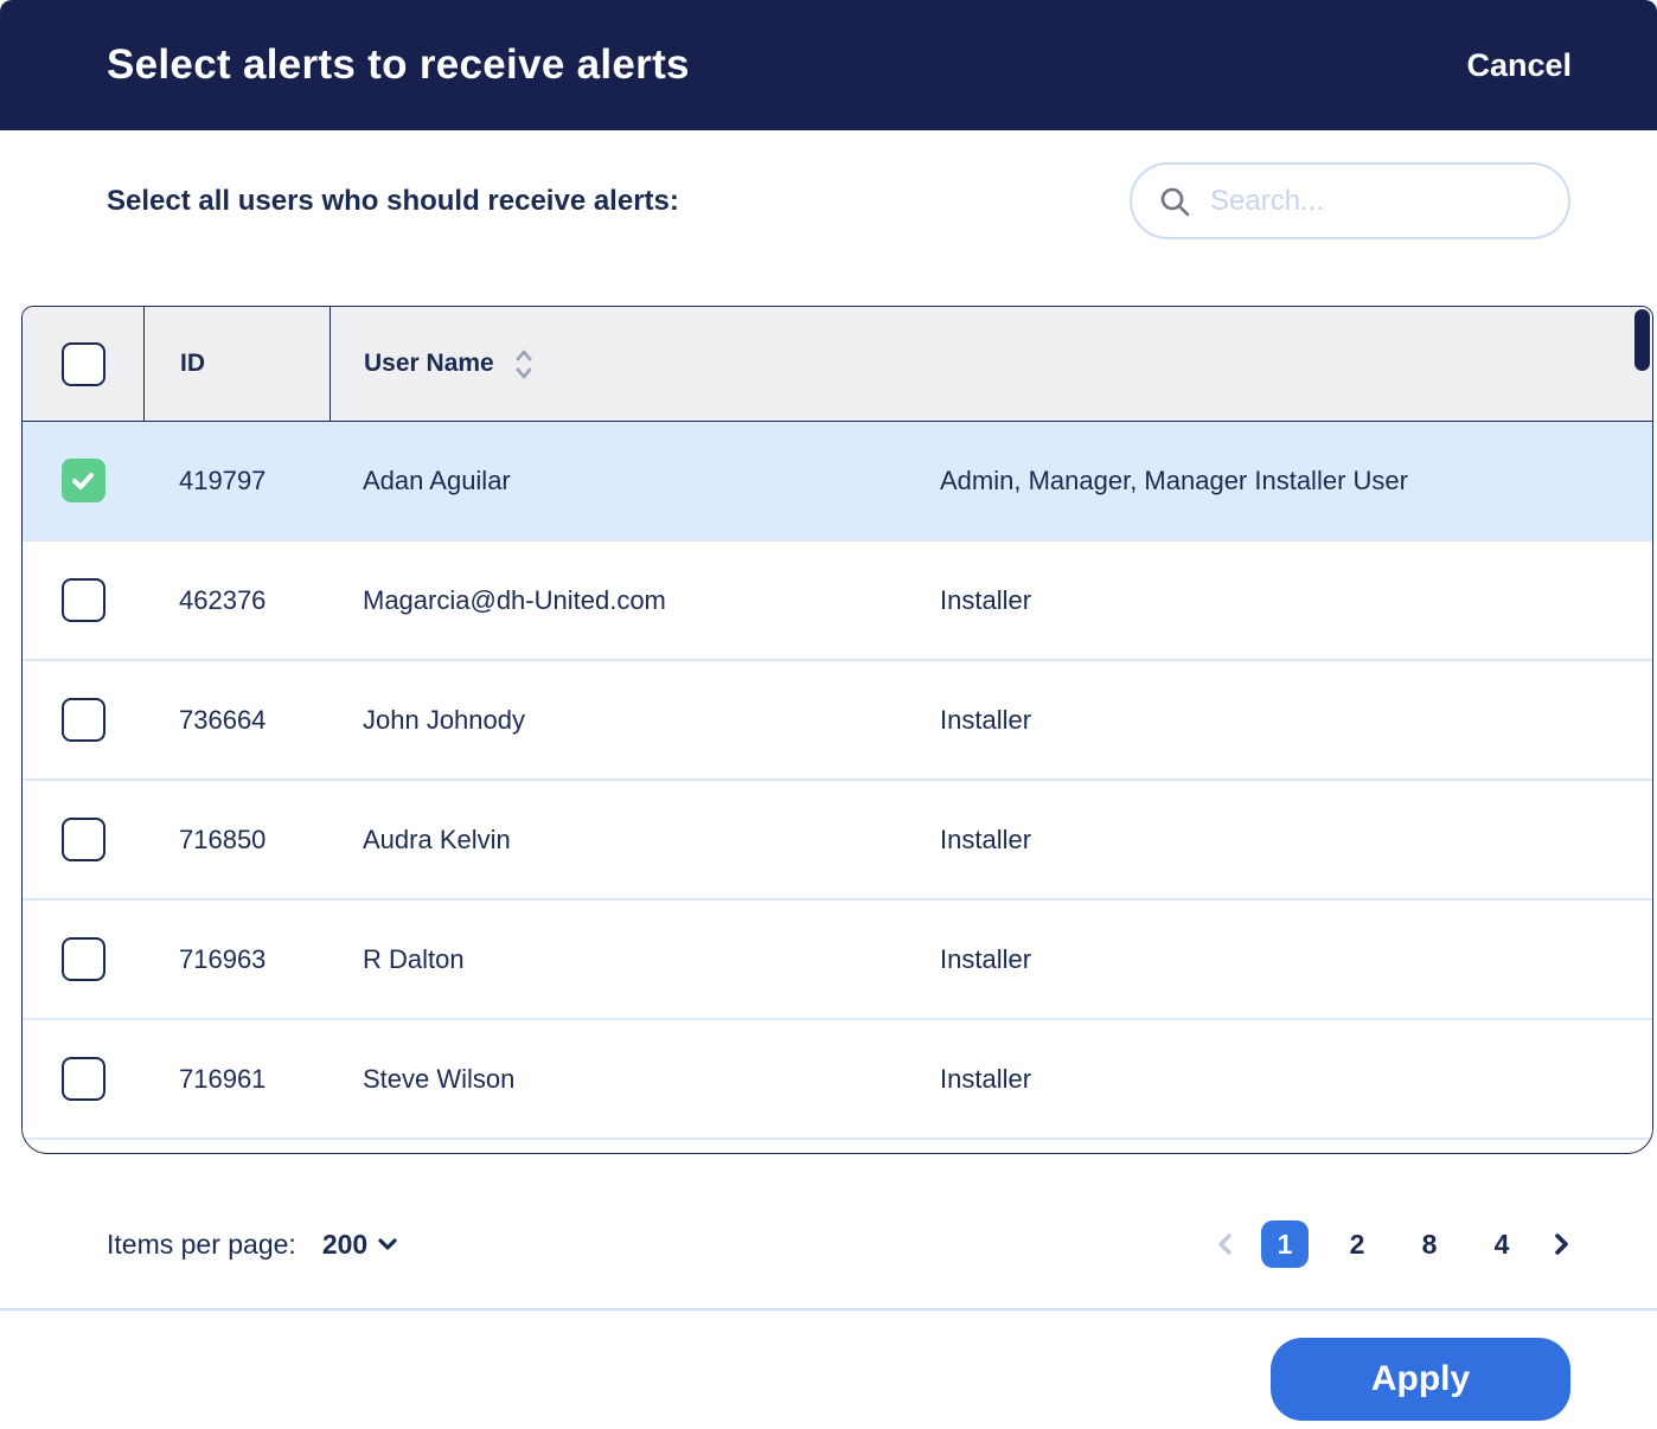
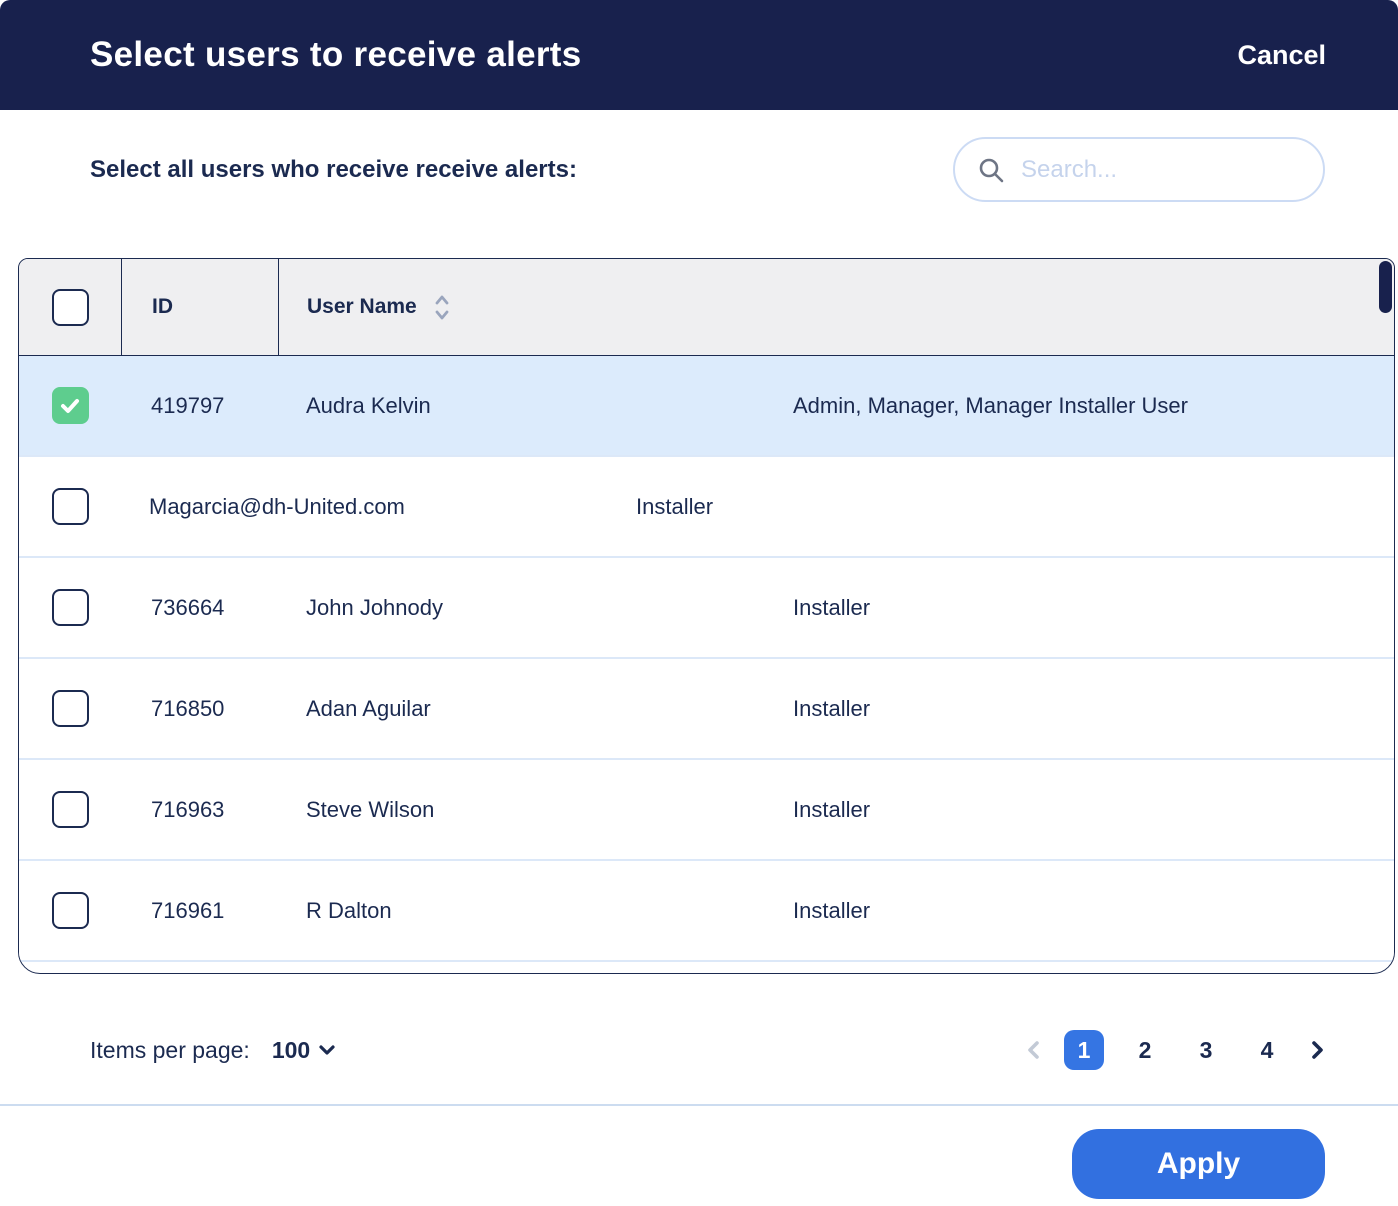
- Select alerts to receive alerts
+ Select users to receive alerts
  Cancel
- Select all users who should receive alerts:
+ Select all users who receive receive alerts:
  Search...
  ID
  User Name
  419797
- Adan Aguilar
+ Audra Kelvin
  Admin, Manager, Manager Installer User
- 462376
  Magarcia@dh-United.com
  Installer
  736664
  John Johnody
  Installer
  716850
- Audra Kelvin
+ Adan Aguilar
  Installer
  716963
- R Dalton
+ Steve Wilson
  Installer
  716961
- Steve Wilson
+ R Dalton
  Installer
  Items per page:
- 200
+ 100
  1
  2
- 8
+ 3
  4
  Apply
